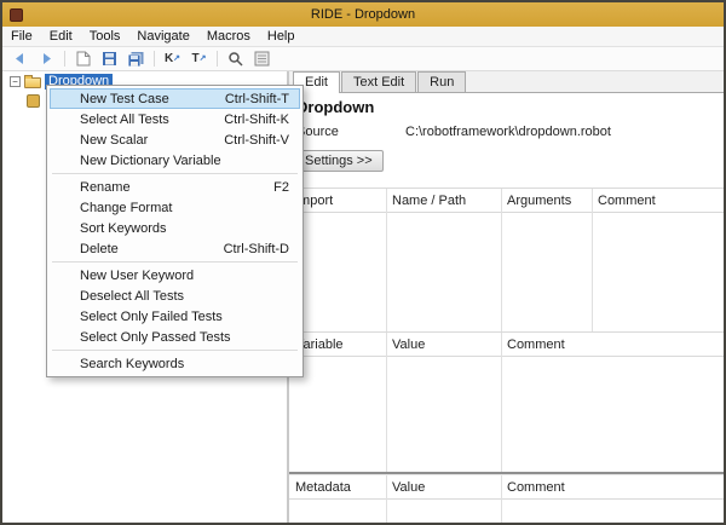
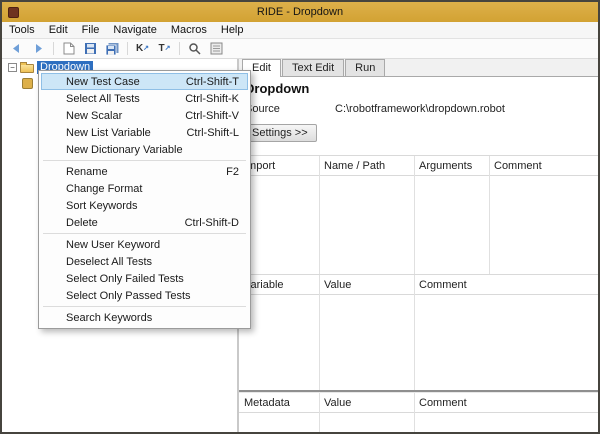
  RIDE - Dropdown
- File
+ Tools
  Edit
- Tools
+ File
  Navigate
  Macros
  Help
  K
  T
  Dropdown
  Edit
  Text Edit
  Run
  ropdown
  ource
  C:\robotframework\dropdown.robot
  Settings >>
  mport
  Name / Path
  Arguments
  Comment
  ariable
  Value
  Comment
  Metadata
  Value
  Comment
  New Test Case
  Ctrl-Shift-T
  Select All Tests
  Ctrl-Shift-K
  New Scalar
  Ctrl-Shift-V
+ New List Variable
+ Ctrl-Shift-L
  New Dictionary Variable
  Rename
  F2
  Change Format
  Sort Keywords
  Delete
  Ctrl-Shift-D
  New User Keyword
  Deselect All Tests
  Select Only Failed Tests
  Select Only Passed Tests
  Search Keywords
